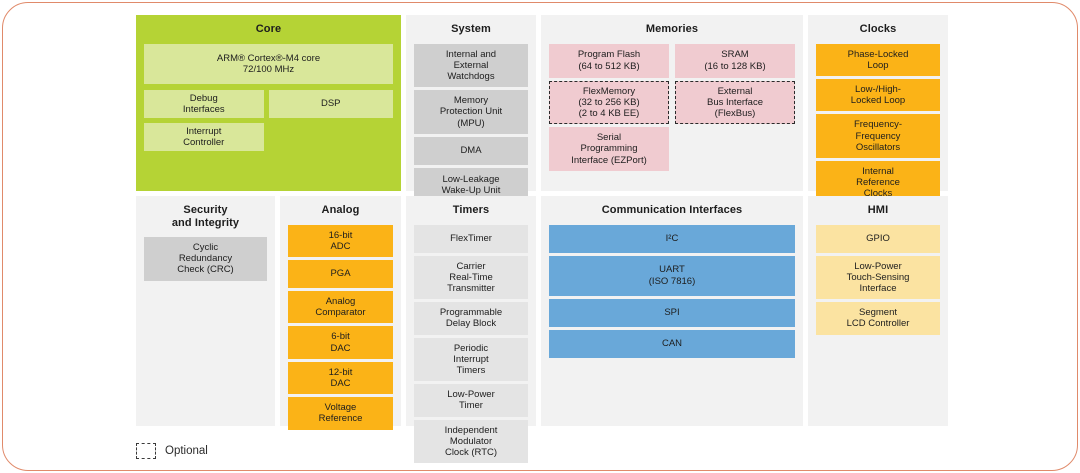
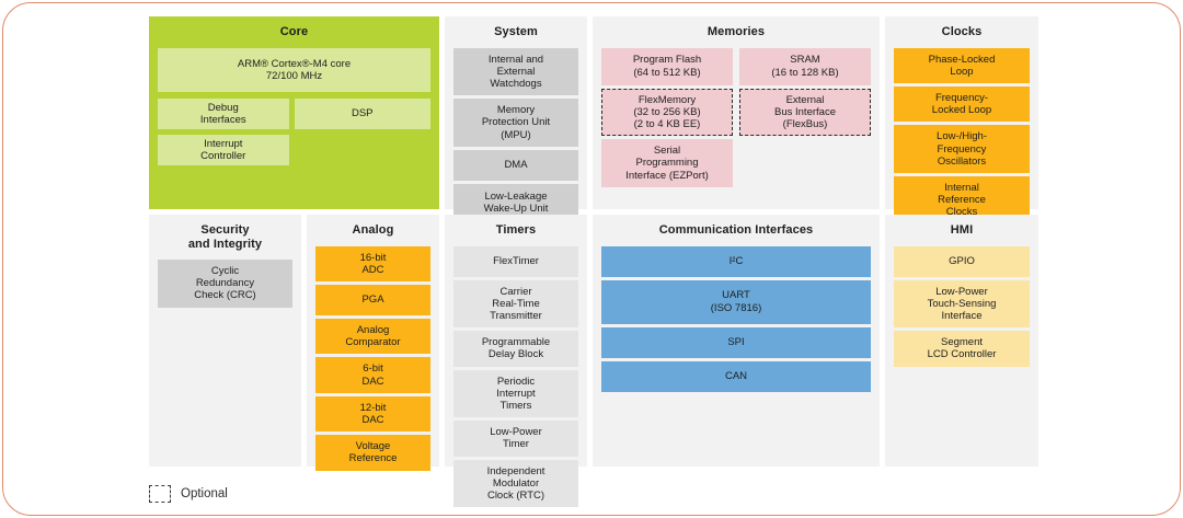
  Core
  ARM® Cortex®-M4 core
  72/100 MHz
  Debug
  Interfaces
  Interrupt
  Controller
  DSP
  System
  Internal and
  External
  Watchdogs
  Memory
  Protection Unit
  (MPU)
  DMA
  Low-Leakage
  Wake-Up Unit
  Memories
  Program Flash
  (64 to 512 KB)
  FlexMemory
  (32 to 256 KB)
  (2 to 4 KB EE)
  Serial
  Programming
  Interface (EZPort)
  SRAM
  (16 to 128 KB)
  External
  Bus Interface
  (FlexBus)
  Clocks
  Phase-Locked
  Loop
- Low-/High-
+ Frequency-
  Locked Loop
- Frequency-
+ Low-/High-
  Frequency
  Oscillators
  Internal
  Reference
  Clocks
  Security
  and Integrity
  Cyclic
  Redundancy
  Check (CRC)
  Analog
  16-bit
  ADC
  PGA
  Analog
  Comparator
  6-bit
  DAC
  12-bit
  DAC
  Voltage
  Reference
  Timers
  FlexTimer
  Carrier
  Real-Time
  Transmitter
  Programmable
  Delay Block
  Periodic
  Interrupt
  Timers
  Low-Power
  Timer
  Independent
  Modulator
  Clock (RTC)
  Communication Interfaces
  I²C
  UART
  (ISO 7816)
  SPI
  CAN
  HMI
  GPIO
  Low-Power
  Touch-Sensing
  Interface
  Segment
  LCD Controller
  Optional
